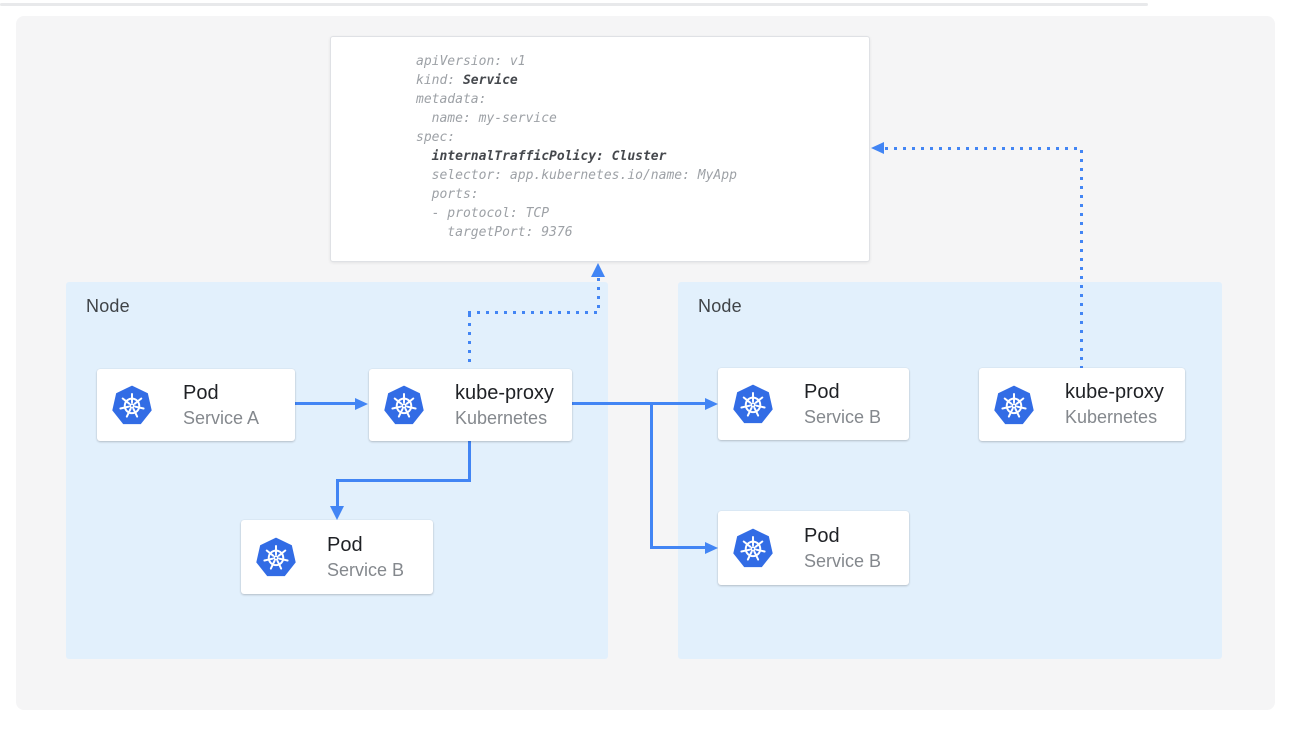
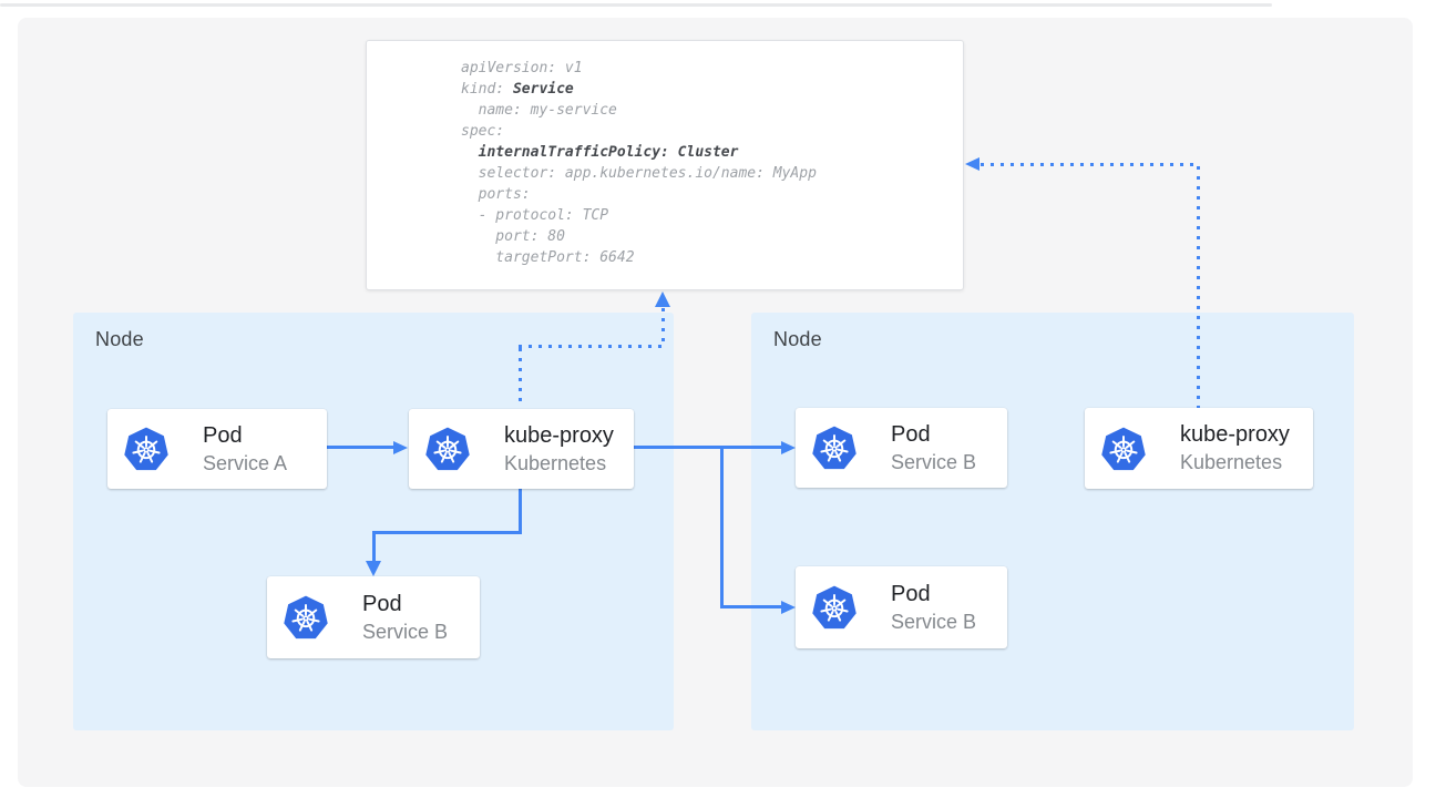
  Node
  Node
  apiVersion: v1
  kind: Service
- metadata:
  name: my-service
  spec:
  internalTrafficPolicy: Cluster
  selector: app.kubernetes.io/name: MyApp
  ports:
  - protocol: TCP
+ port: 80
- targetPort: 9376
+ targetPort: 6642
  Pod
  Service A
  kube-proxy
  Kubernetes
  Pod
  Service B
  Pod
  Service B
  Pod
  Service B
  kube-proxy
  Kubernetes
